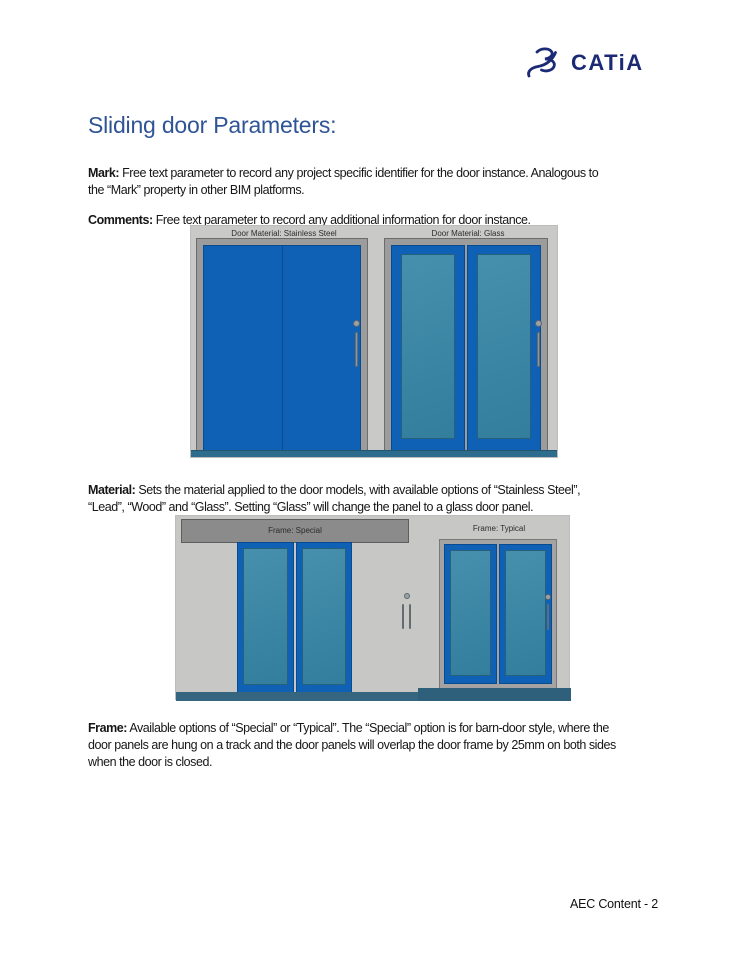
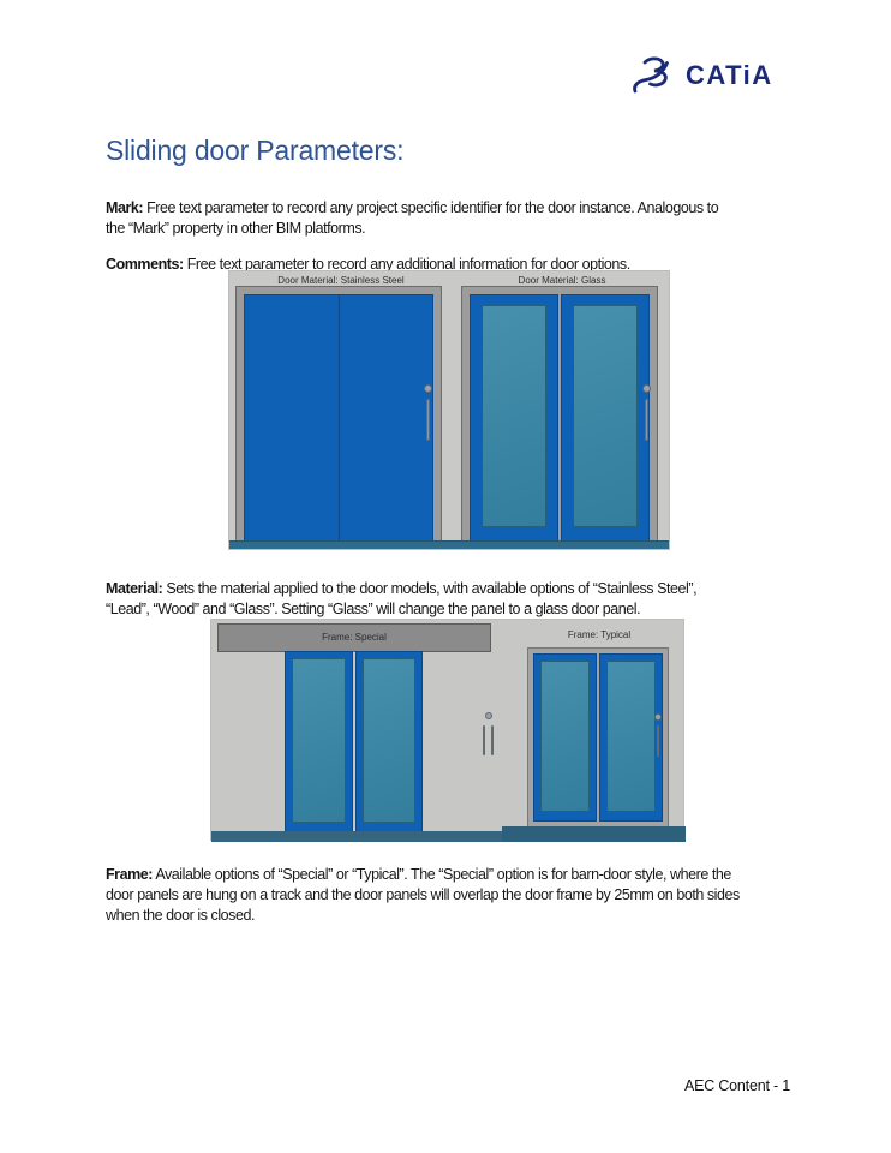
  CATiA
  Sliding door Parameters:
  Mark: Free text parameter to record any project specific identifier for the door instance. Analogous to
  the “Mark” property in other BIM platforms.
- Comments: Free text parameter to record any additional information for door instance.
+ Comments: Free text parameter to record any additional information for door options.
  Door Material: Stainless Steel
  Door Material: Glass
  Material: Sets the material applied to the door models, with available options of “Stainless Steel”,
  “Lead”, “Wood” and “Glass”. Setting “Glass” will change the panel to a glass door panel.
  Frame: Special
  Frame: Typical
  Frame: Available options of “Special” or “Typical”. The “Special” option is for barn-door style, where the
  door panels are hung on a track and the door panels will overlap the door frame by 25mm on both sides
  when the door is closed.
- AEC Content - 2
+ AEC Content - 1
